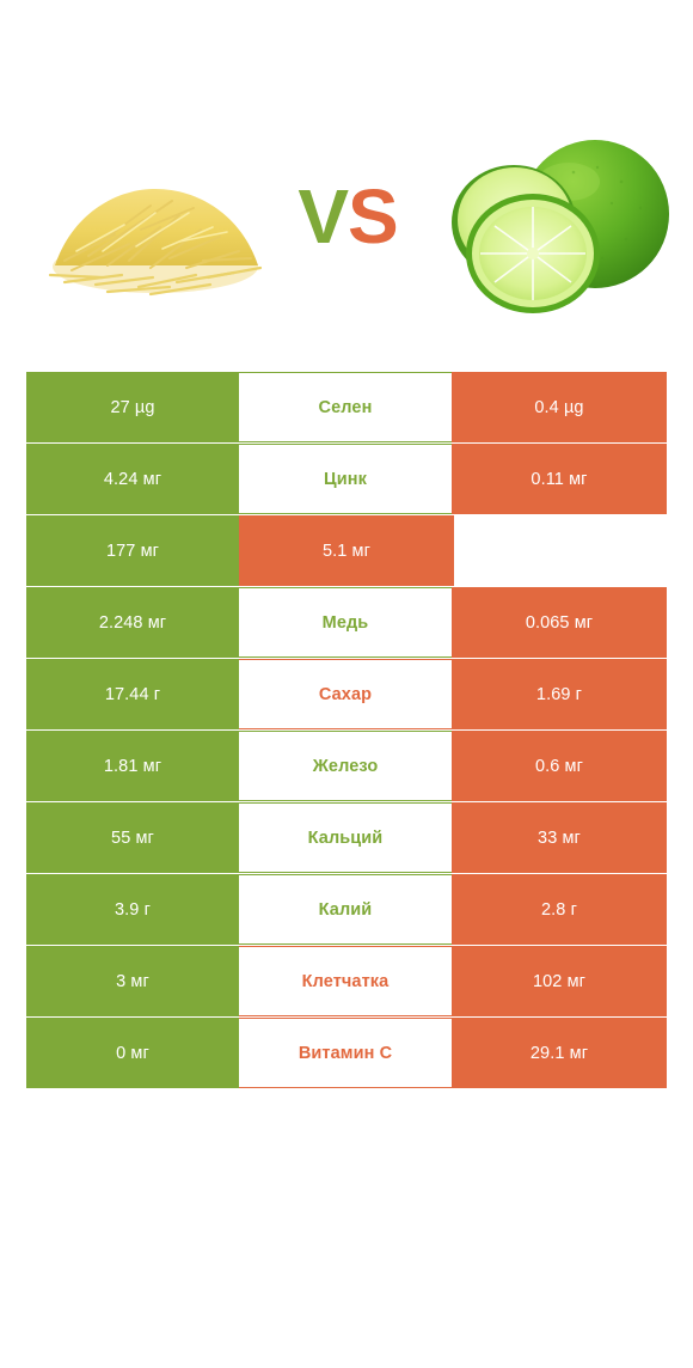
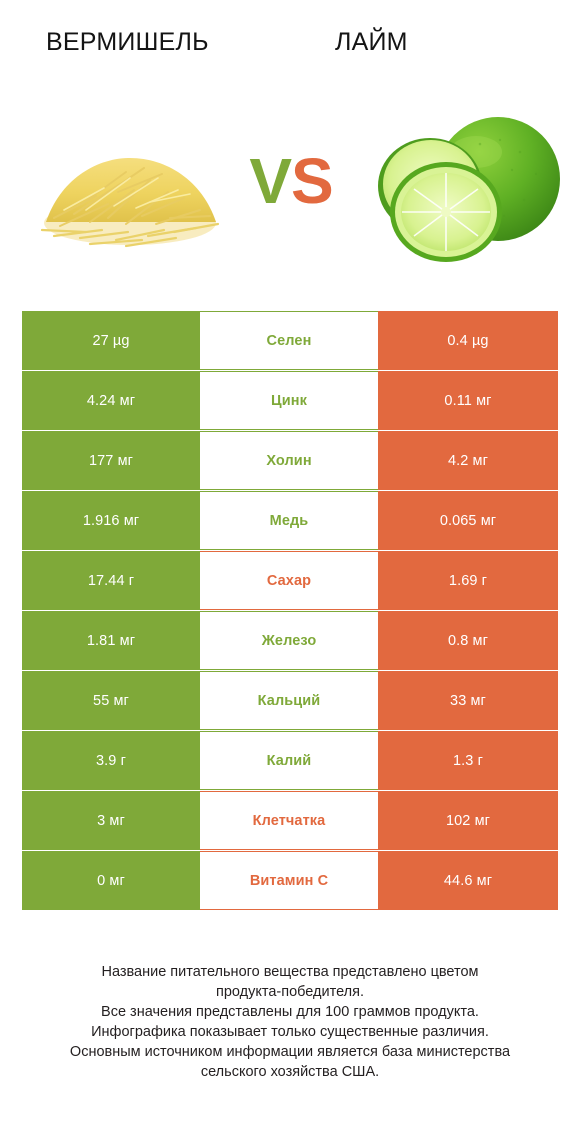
+ ВЕРМИШЕЛЬ
+ ЛАЙМ
  VS
  27 µg
  Селен
  0.4 µg
  4.24 мг
  Цинк
  0.11 мг
  177 мг
+ Холин
- 5.1 мг
+ 4.2 мг
- 2.248 мг
+ 1.916 мг
  Медь
  0.065 мг
  17.44 г
  Сахар
  1.69 г
  1.81 мг
  Железо
- 0.6 мг
+ 0.8 мг
  55 мг
  Кальций
  33 мг
  3.9 г
  Калий
- 2.8 г
+ 1.3 г
  3 мг
  Клетчатка
  102 мг
  0 мг
  Витамин С
- 29.1 мг
+ 44.6 мг
+ Название питательного вещества представлено цветом
+ продукта-победителя.
+ Все значения представлены для 100 граммов продукта.
+ Инфографика показывает только существенные различия.
+ Основным источником информации является база министерства
+ сельского хозяйства США.
